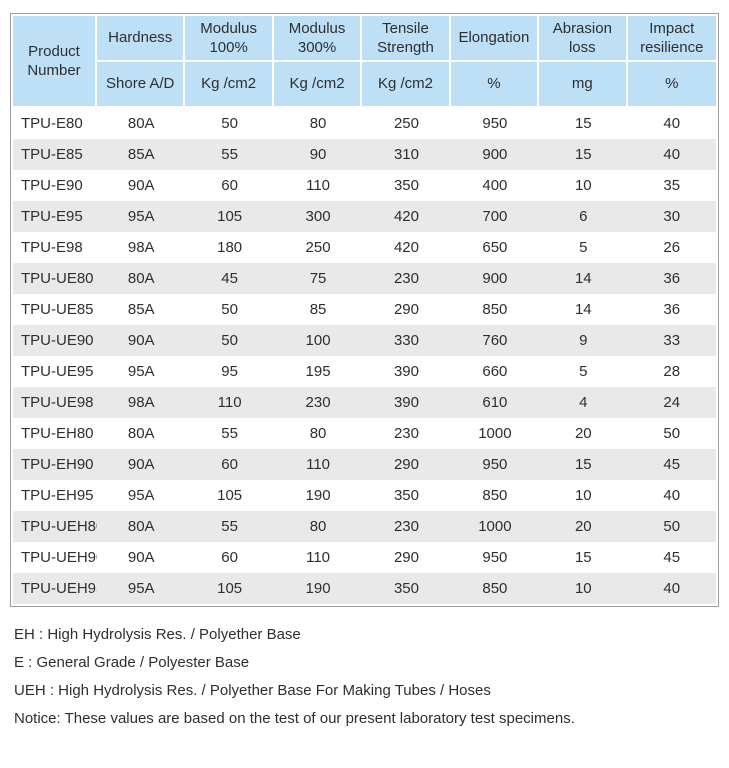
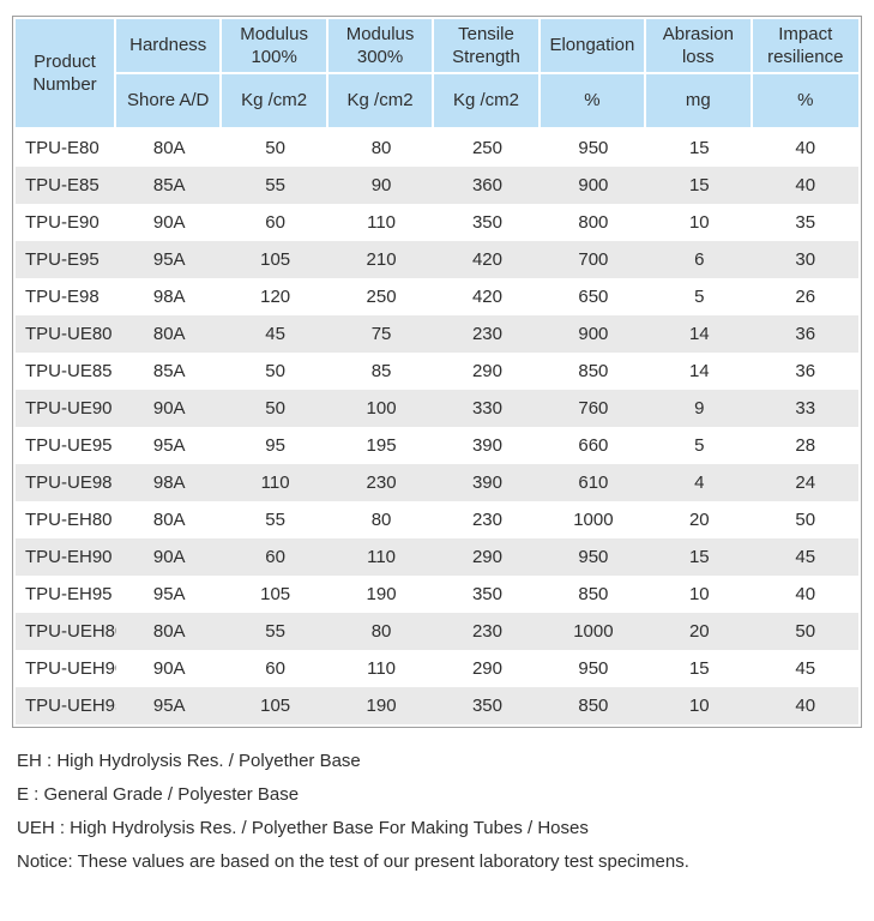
  Product Number	Hardness	Modulus 100%	Modulus 300%	Tensile Strength	Elongation	Abrasion loss	Impact resilience
  Shore A/D	Kg /cm2	Kg /cm2	Kg /cm2	%	mg	%
  TPU-E80	80A	50	80	250	950	15	40
- TPU-E85	85A	55	90	310	900	15	40
+ TPU-E85	85A	55	90	360	900	15	40
- TPU-E90	90A	60	110	350	400	10	35
+ TPU-E90	90A	60	110	350	800	10	35
- TPU-E95	95A	105	300	420	700	6	30
+ TPU-E95	95A	105	210	420	700	6	30
- TPU-E98	98A	180	250	420	650	5	26
+ TPU-E98	98A	120	250	420	650	5	26
  TPU-UE80	80A	45	75	230	900	14	36
  TPU-UE85	85A	50	85	290	850	14	36
  TPU-UE90	90A	50	100	330	760	9	33
  TPU-UE95	95A	95	195	390	660	5	28
  TPU-UE98	98A	110	230	390	610	4	24
  TPU-EH80	80A	55	80	230	1000	20	50
  TPU-EH90	90A	60	110	290	950	15	45
  TPU-EH95	95A	105	190	350	850	10	40
  TPU-UEH8	80A	55	80	230	1000	20	50
  TPU-UEH9	90A	60	110	290	950	15	45
  TPU-UEH9	95A	105	190	350	850	10	40
  EH : High Hydrolysis Res. / Polyether Base
  E : General Grade / Polyester Base
  UEH : High Hydrolysis Res. / Polyether Base For Making Tubes / Hoses
  Notice: These values are based on the test of our present laboratory test specimens.
